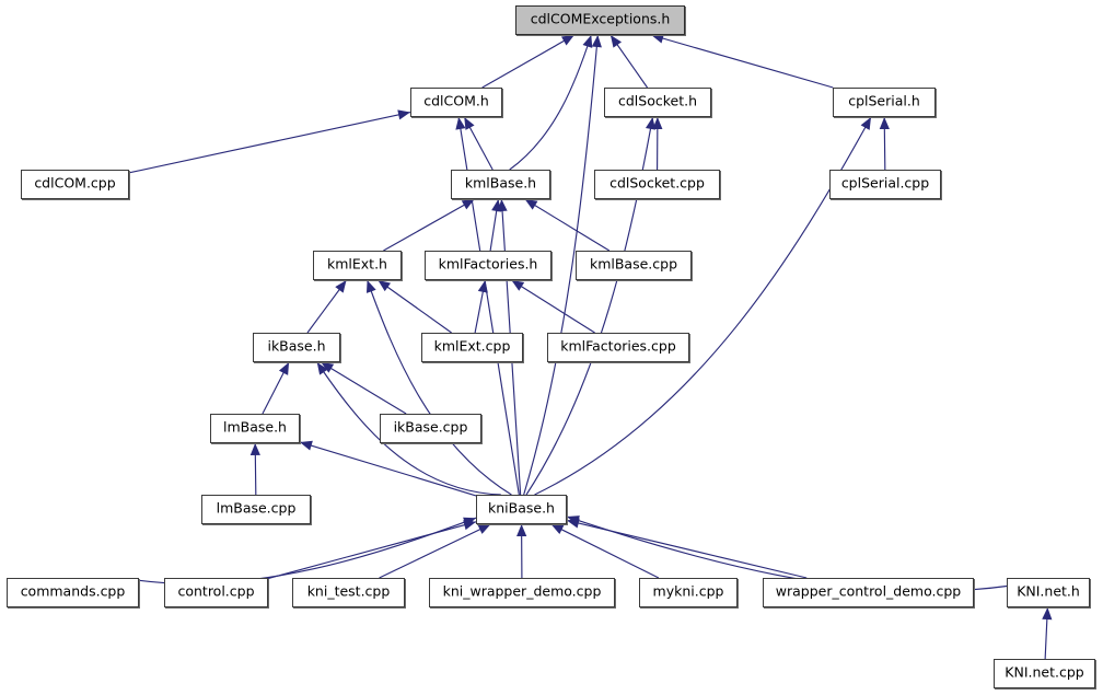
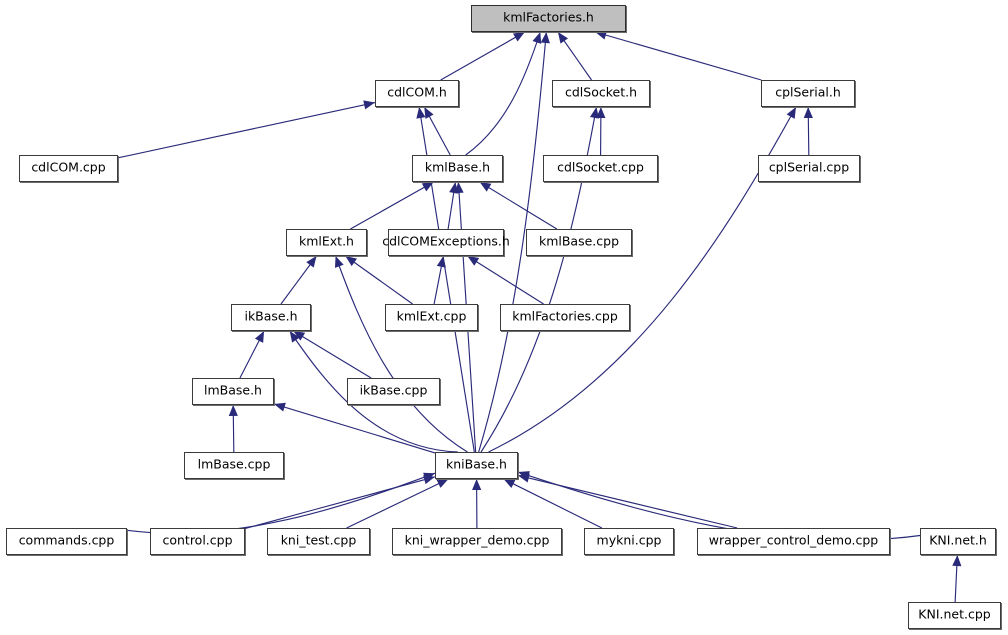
- cdlCOMExceptions.h
+ kmlFactories.h
  cdlCOM.h
  cdlSocket.h
  cplSerial.h
  cdlCOM.cpp
  kmlBase.h
  cdlSocket.cpp
  cplSerial.cpp
  kmlExt.h
- kmlFactories.h
+ cdlCOMExceptions.h
  kmlBase.cpp
  ikBase.h
  kmlExt.cpp
  kmlFactories.cpp
  lmBase.h
  ikBase.cpp
  lmBase.cpp
  kniBase.h
  commands.cpp
  control.cpp
  kni_test.cpp
  kni_wrapper_demo.cpp
  mykni.cpp
  wrapper_control_demo.cpp
  KNI.net.h
  KNI.net.cpp
